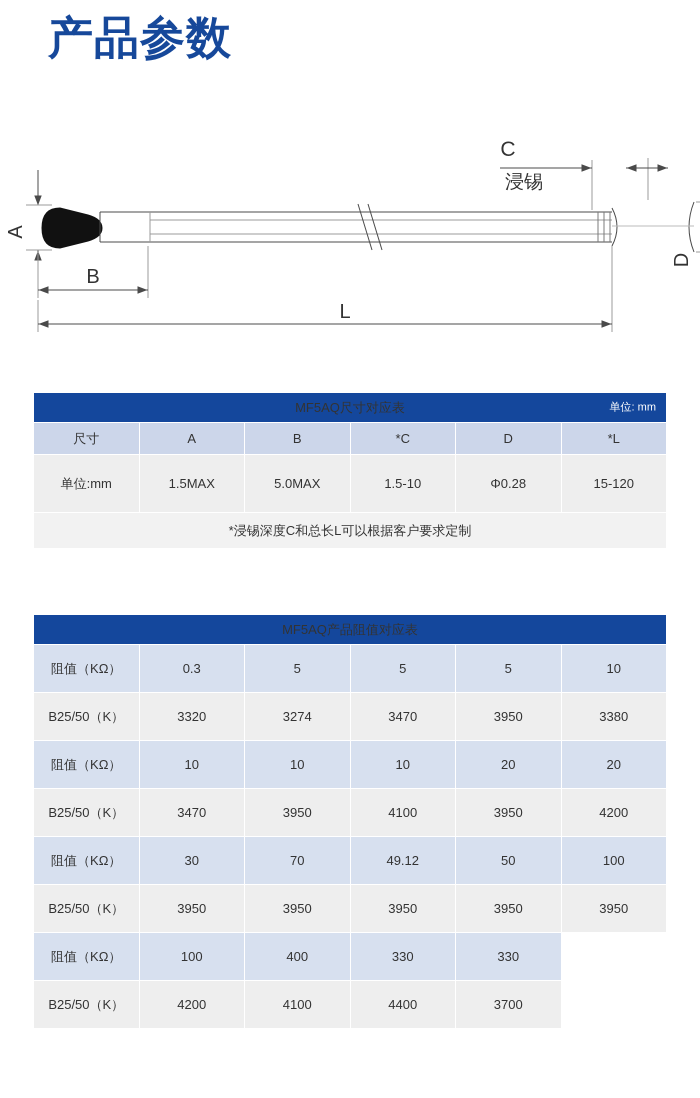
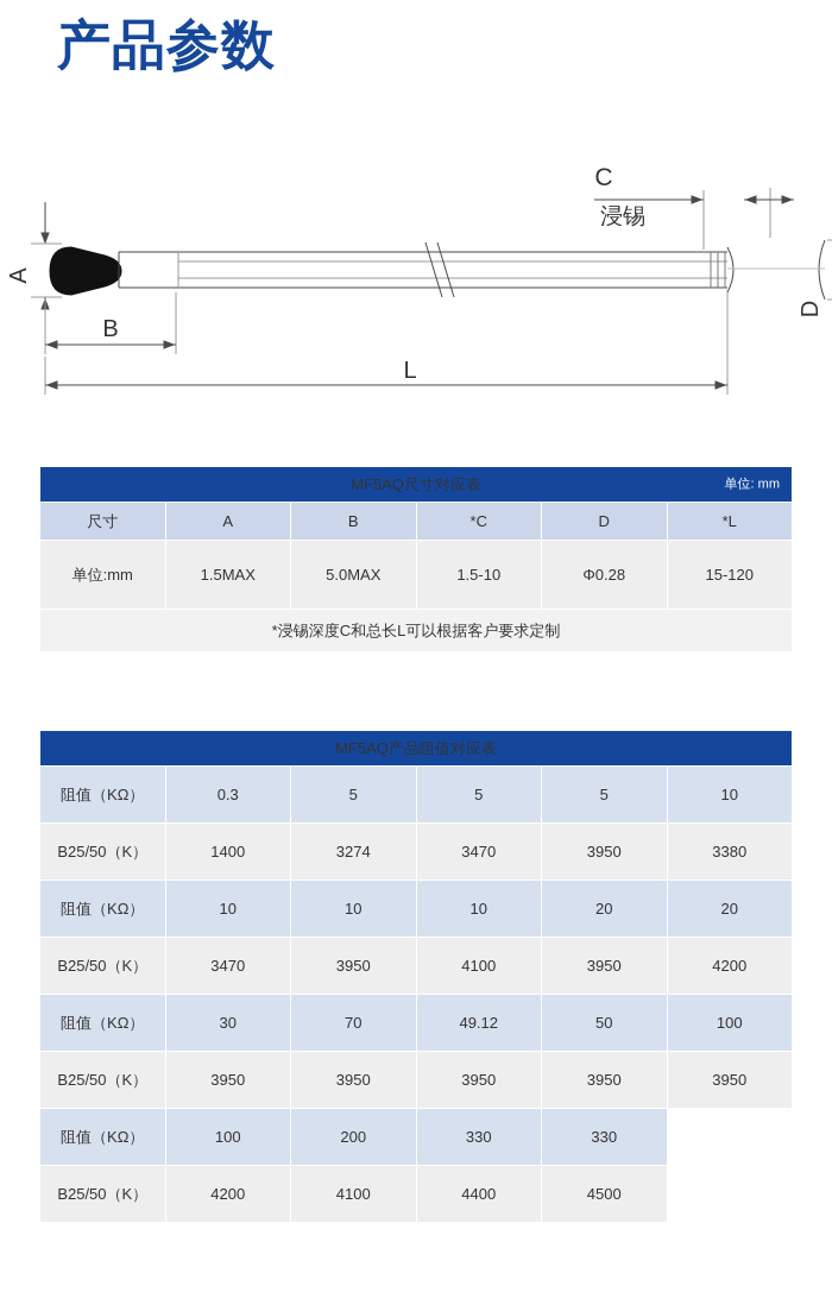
  产品参数
  B
  L
  C
  浸锡
  MF5AQ尺寸对应表 单位: mm
  尺寸	A	B	*C	D	*L
  单位:mm	1.5MAX	5.0MAX	1.5-10	Φ0.28	15-120
  *浸锡深度C和总长L可以根据客户要求定制
  MF5AQ产品阻值对应表
  阻值（KΩ）	0.3	5	5	5	10
- B25/50（K）	3320	3274	3470	3950	3380
+ B25/50（K）	1400	3274	3470	3950	3380
  阻值（KΩ）	10	10	10	20	20
  B25/50（K）	3470	3950	4100	3950	4200
  阻值（KΩ）	30	70	49.12	50	100
  B25/50（K）	3950	3950	3950	3950	3950
- 阻值（KΩ）	100	400	330	330
+ 阻值（KΩ）	100	200	330	330
- B25/50（K）	4200	4100	4400	3700
+ B25/50（K）	4200	4100	4400	4500
